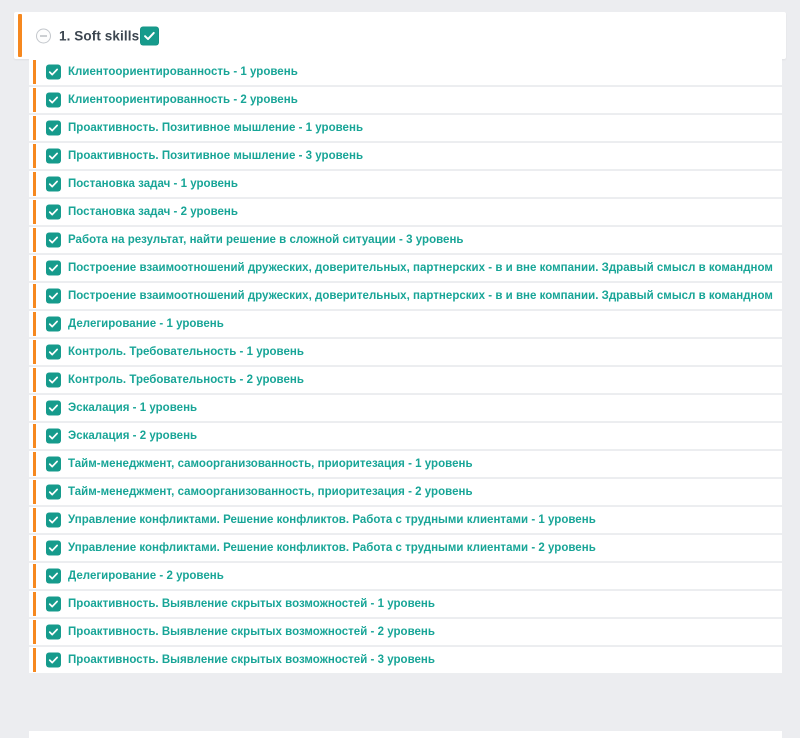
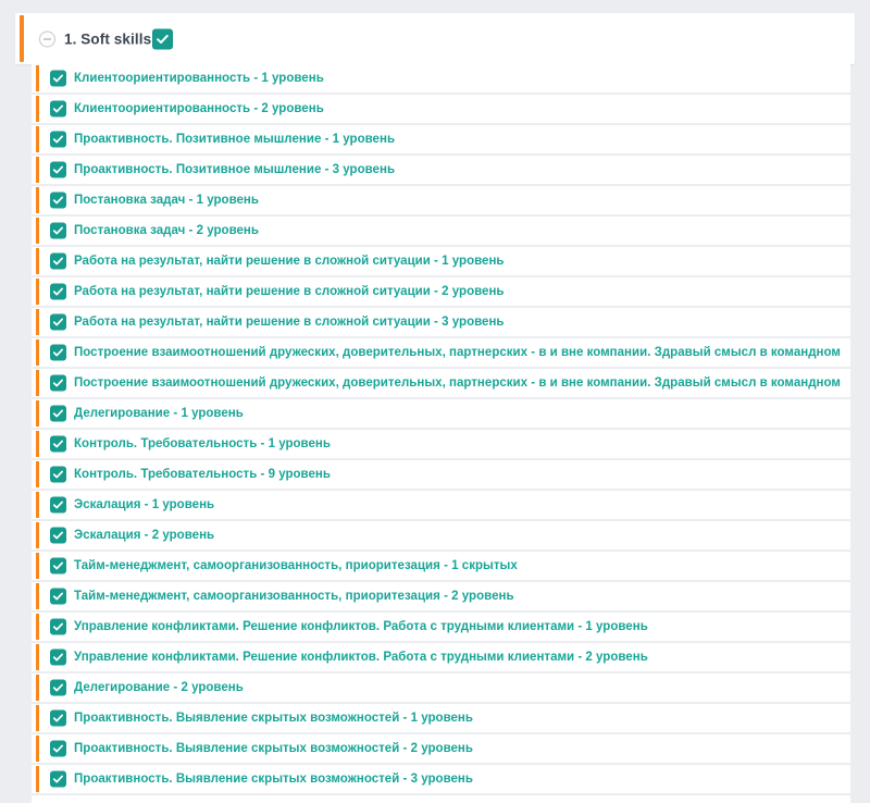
  1. Soft skills
  Клиентоориентированность - 1 уровень
  Клиентоориентированность - 2 уровень
  Проактивность. Позитивное мышление - 1 уровень
  Проактивность. Позитивное мышление - 3 уровень
  Постановка задач - 1 уровень
  Постановка задач - 2 уровень
+ Работа на результат, найти решение в сложной ситуации - 1 уровень
+ Работа на результат, найти решение в сложной ситуации - 2 уровень
  Работа на результат, найти решение в сложной ситуации - 3 уровень
  Построение взаимоотношений дружеских, доверительных, партнерских - в и вне компании. Здравый смысл в командном
  Построение взаимоотношений дружеских, доверительных, партнерских - в и вне компании. Здравый смысл в командном
  Делегирование - 1 уровень
  Контроль. Требовательность - 1 уровень
- Контроль. Требовательность - 2 уровень
+ Контроль. Требовательность - 9 уровень
  Эскалация - 1 уровень
  Эскалация - 2 уровень
- Тайм-менеджмент, самоорганизованность, приоритезация - 1 уровень
+ Тайм-менеджмент, самоорганизованность, приоритезация - 1 скрытых
  Тайм-менеджмент, самоорганизованность, приоритезация - 2 уровень
  Управление конфликтами. Решение конфликтов. Работа с трудными клиентами - 1 уровень
  Управление конфликтами. Решение конфликтов. Работа с трудными клиентами - 2 уровень
  Делегирование - 2 уровень
  Проактивность. Выявление скрытых возможностей - 1 уровень
  Проактивность. Выявление скрытых возможностей - 2 уровень
  Проактивность. Выявление скрытых возможностей - 3 уровень
